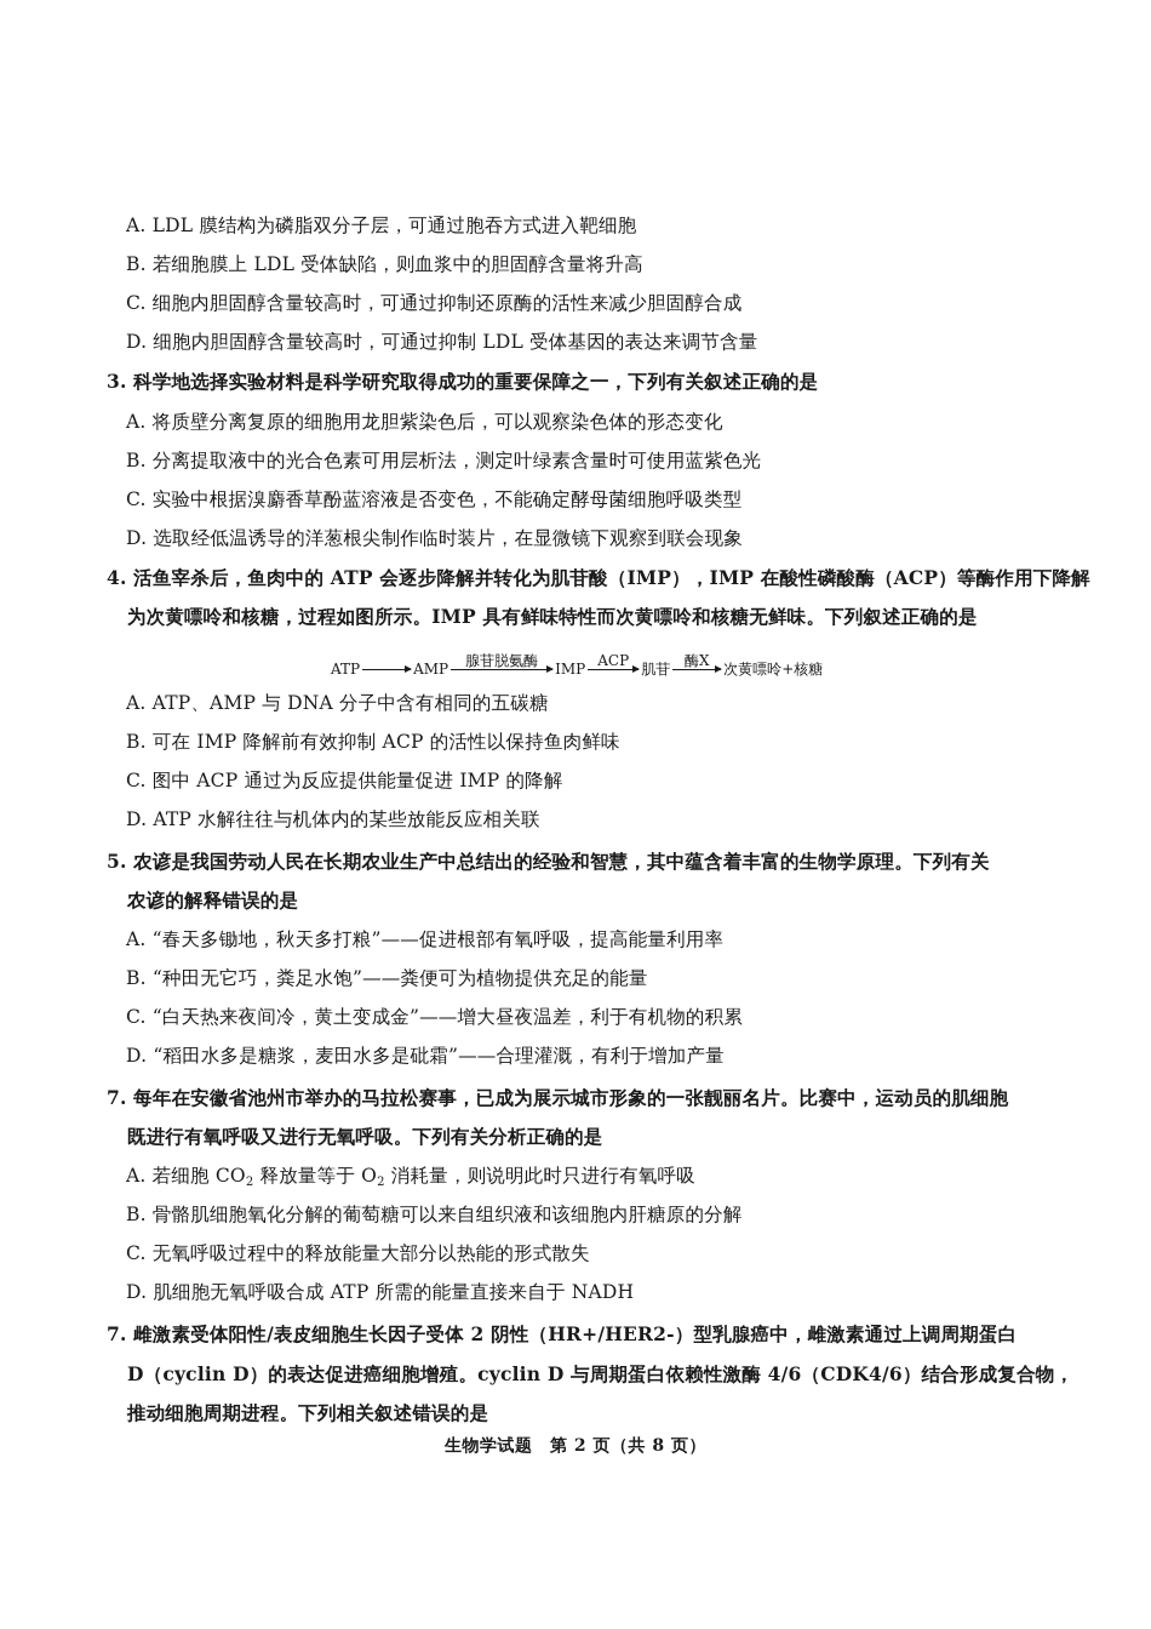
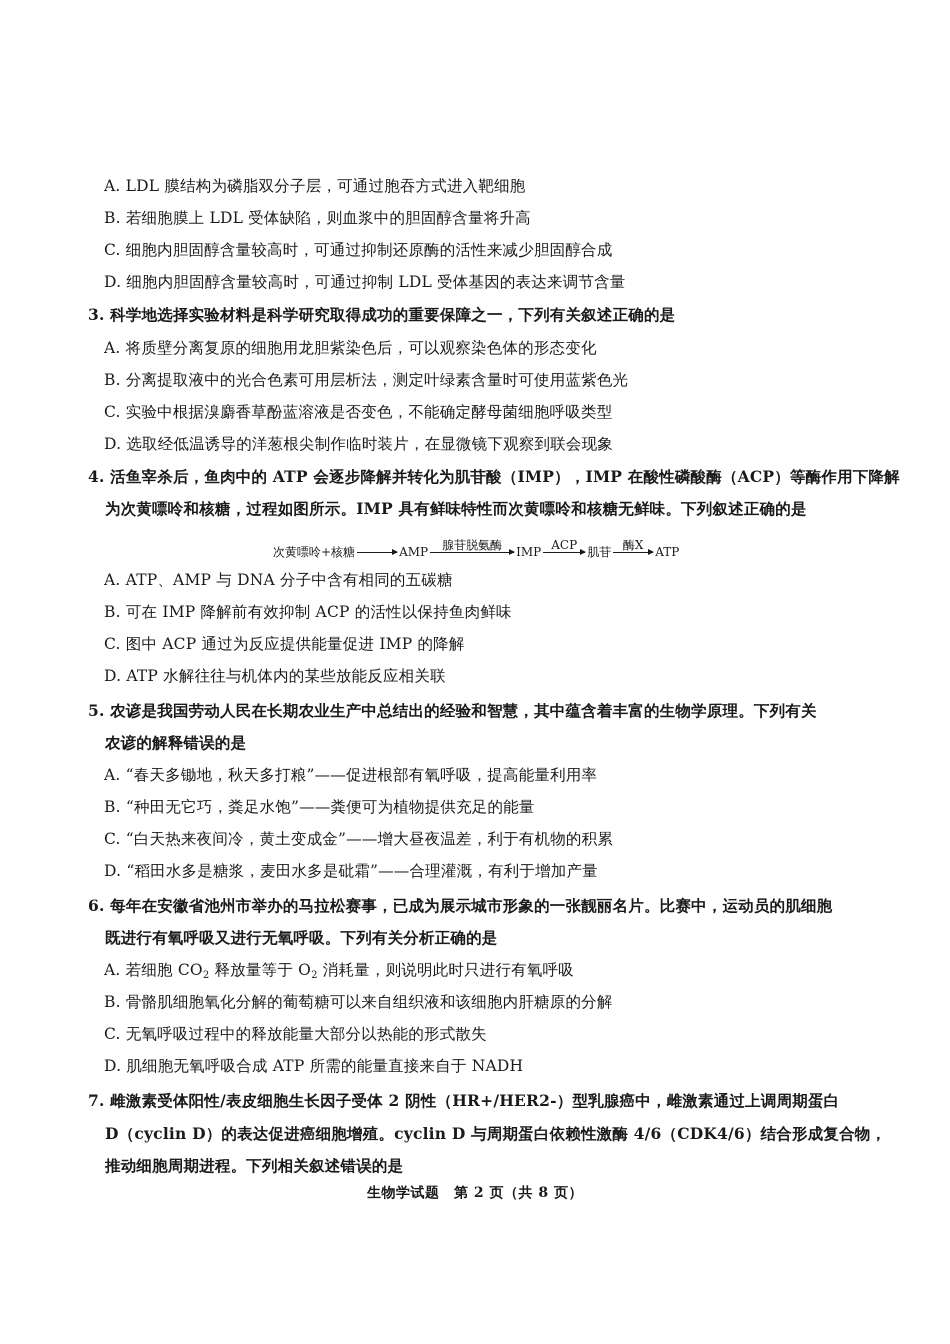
  A. LDL 膜结构为磷脂双分子层，可通过胞吞方式进入靶细胞
  B. 若细胞膜上 LDL 受体缺陷，则血浆中的胆固醇含量将升高
  C. 细胞内胆固醇含量较高时，可通过抑制还原酶的活性来减少胆固醇合成
  D. 细胞内胆固醇含量较高时，可通过抑制 LDL 受体基因的表达来调节含量
  3. 科学地选择实验材料是科学研究取得成功的重要保障之一，下列有关叙述正确的是
  A. 将质壁分离复原的细胞用龙胆紫染色后，可以观察染色体的形态变化
  B. 分离提取液中的光合色素可用层析法，测定叶绿素含量时可使用蓝紫色光
  C. 实验中根据溴麝香草酚蓝溶液是否变色，不能确定酵母菌细胞呼吸类型
  D. 选取经低温诱导的洋葱根尖制作临时装片，在显微镜下观察到联会现象
  4. 活鱼宰杀后，鱼肉中的 ATP 会逐步降解并转化为肌苷酸（IMP），IMP 在酸性磷酸酶（ACP）等酶作用下降解
  为次黄嘌呤和核糖，过程如图所示。IMP 具有鲜味特性而次黄嘌呤和核糖无鲜味。下列叙述正确的是
- ATP
+ 次黄嘌呤+核糖
  AMP
  腺苷脱氨酶
  IMP
  ACP
  肌苷
  酶X
- 次黄嘌呤+核糖
+ ATP
  A. ATP、AMP 与 DNA 分子中含有相同的五碳糖
  B. 可在 IMP 降解前有效抑制 ACP 的活性以保持鱼肉鲜味
  C. 图中 ACP 通过为反应提供能量促进 IMP 的降解
  D. ATP 水解往往与机体内的某些放能反应相关联
  5. 农谚是我国劳动人民在长期农业生产中总结出的经验和智慧，其中蕴含着丰富的生物学原理。下列有关
  农谚的解释错误的是
  A. “春天多锄地，秋天多打粮”——促进根部有氧呼吸，提高能量利用率
  B. “种田无它巧，粪足水饱”——粪便可为植物提供充足的能量
  C. “白天热来夜间冷，黄土变成金”——增大昼夜温差，利于有机物的积累
  D. “稻田水多是糖浆，麦田水多是砒霜”——合理灌溉，有利于增加产量
- 7. 每年在安徽省池州市举办的马拉松赛事，已成为展示城市形象的一张靓丽名片。比赛中，运动员的肌细胞
+ 6. 每年在安徽省池州市举办的马拉松赛事，已成为展示城市形象的一张靓丽名片。比赛中，运动员的肌细胞
  既进行有氧呼吸又进行无氧呼吸。下列有关分析正确的是
  A. 若细胞 CO2 释放量等于 O2 消耗量，则说明此时只进行有氧呼吸
  B. 骨骼肌细胞氧化分解的葡萄糖可以来自组织液和该细胞内肝糖原的分解
  C. 无氧呼吸过程中的释放能量大部分以热能的形式散失
  D. 肌细胞无氧呼吸合成 ATP 所需的能量直接来自于 NADH
  7. 雌激素受体阳性/表皮细胞生长因子受体 2 阴性（HR+/HER2-）型乳腺癌中，雌激素通过上调周期蛋白
  D（cyclin D）的表达促进癌细胞增殖。cyclin D 与周期蛋白依赖性激酶 4/6（CDK4/6）结合形成复合物，
  推动细胞周期进程。下列相关叙述错误的是
  生物学试题 第 2 页（共 8 页）
